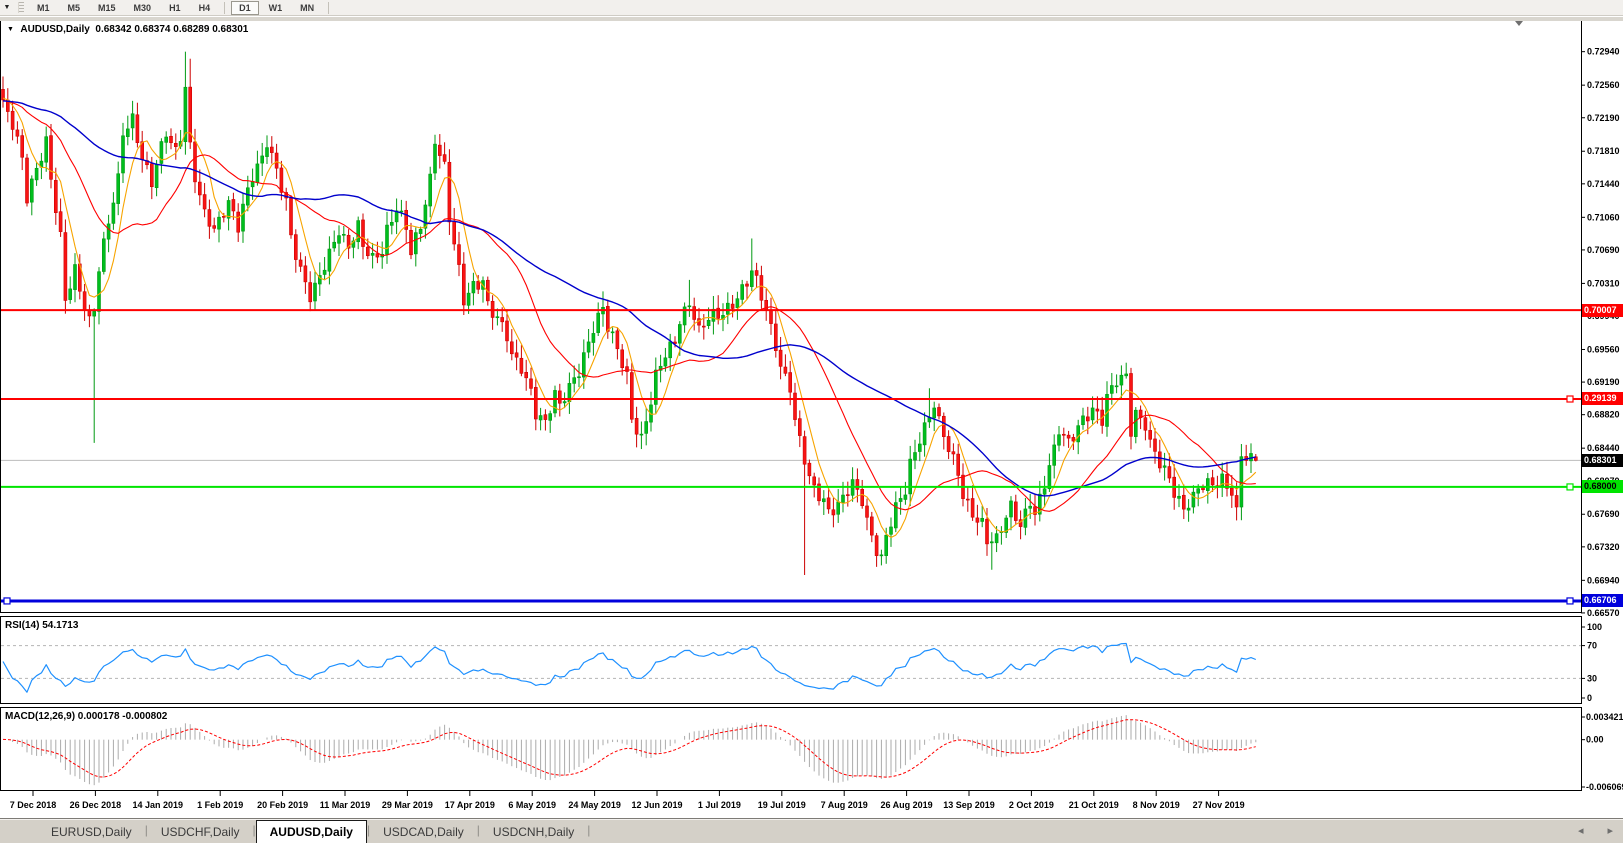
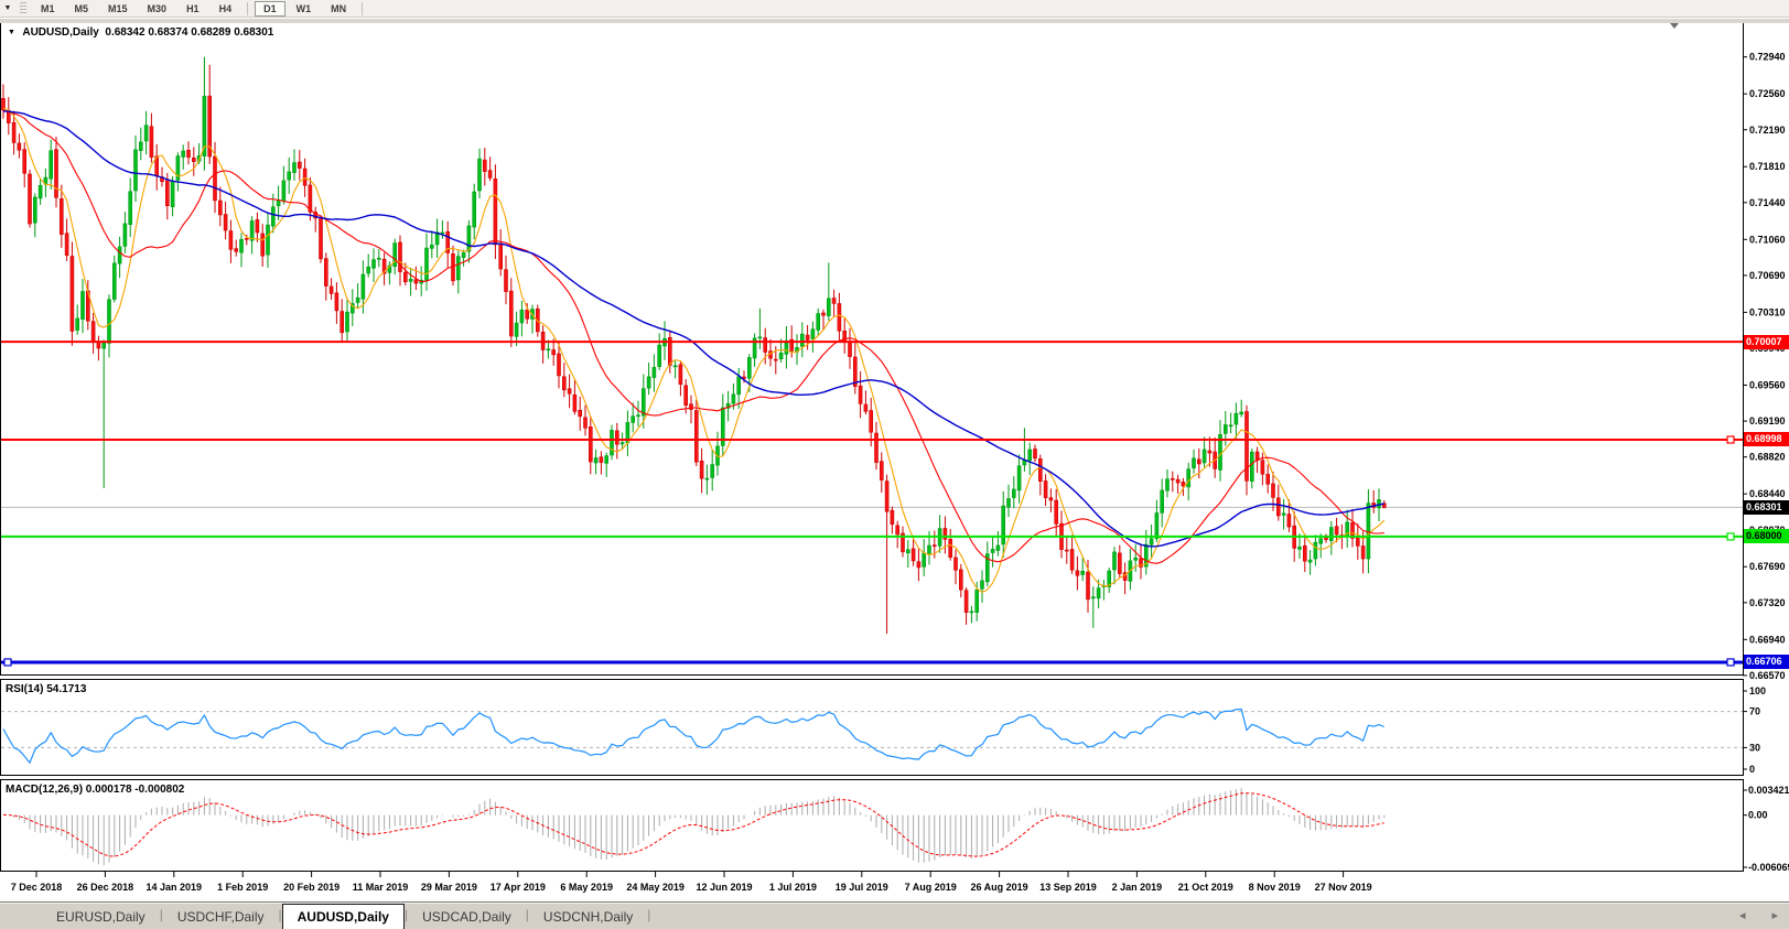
  0.72940
  0.72560
  0.72190
  0.71810
  0.71440
  0.71060
  0.70690
  0.70310
  0.69560
  0.69190
  0.68820
  0.68440
  0.67690
  0.67320
  0.66940
  0.66570
  100
  70
  30
  0
  0.003421
  0.00
  -0.00606
  7 Dec 2018
  26 Dec 2018
  14 Jan 2019
  1 Feb 2019
  20 Feb 2019
  11 Mar 2019
  29 Mar 2019
  17 Apr 2019
  6 May 2019
  24 May 2019
  12 Jun 2019
  1 Jul 2019
  19 Jul 2019
  7 Aug 2019
  26 Aug 2019
  13 Sep 2019
- 2 Oct 2019
+ 2 Jan 2019
  21 Oct 2019
  8 Nov 2019
  27 Nov 2019
  M1
  M5
  M15
  M30
  H1
  H4
  D1
  W1
  MN
  AUDUSD,Daily 0.68342 0.68374 0.68289 0.68301
  RSI(14) 54.1713
  MACD(12,26,9) 0.000178 -0.000802
  EURUSD,Daily
  |
  USDCHF,Daily
  |
  AUDUSD,Daily
  |
  USDCAD,Daily
  |
  USDCNH,Daily
  |
  ◂
  ▸
  0.70007
- 0.29139
+ 0.68998
  0.68301
  0.68000
  0.66706
